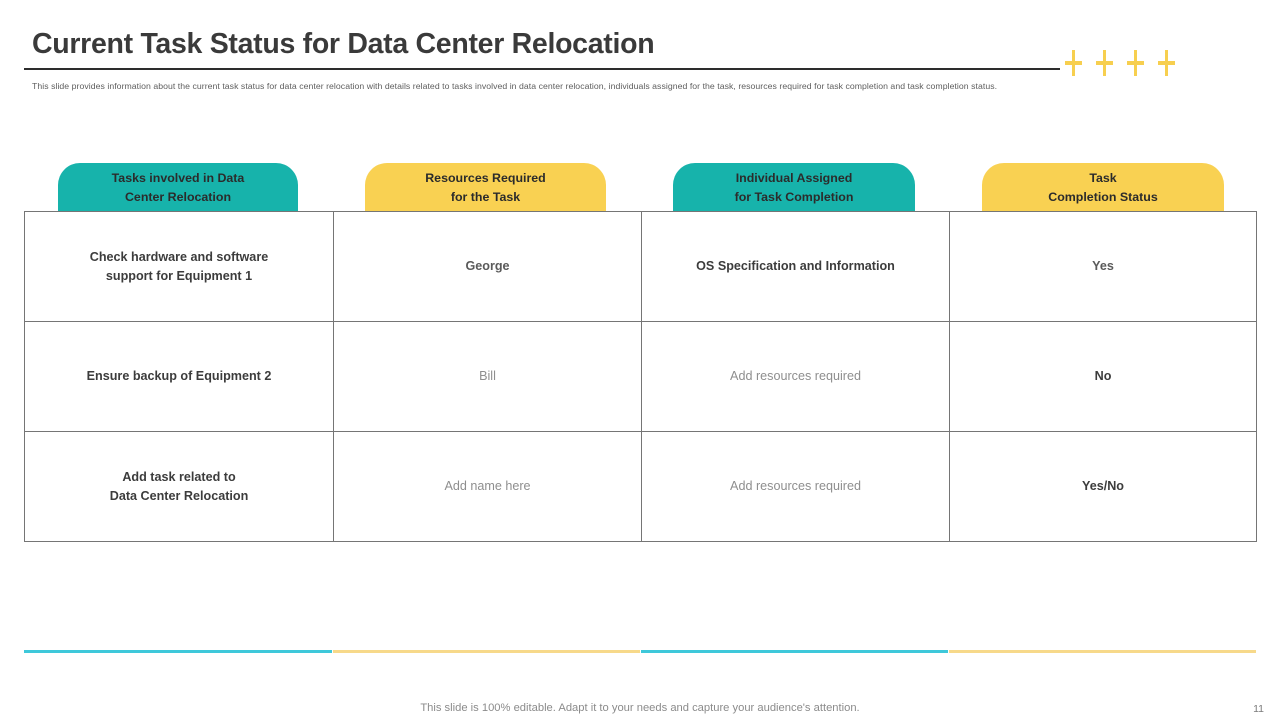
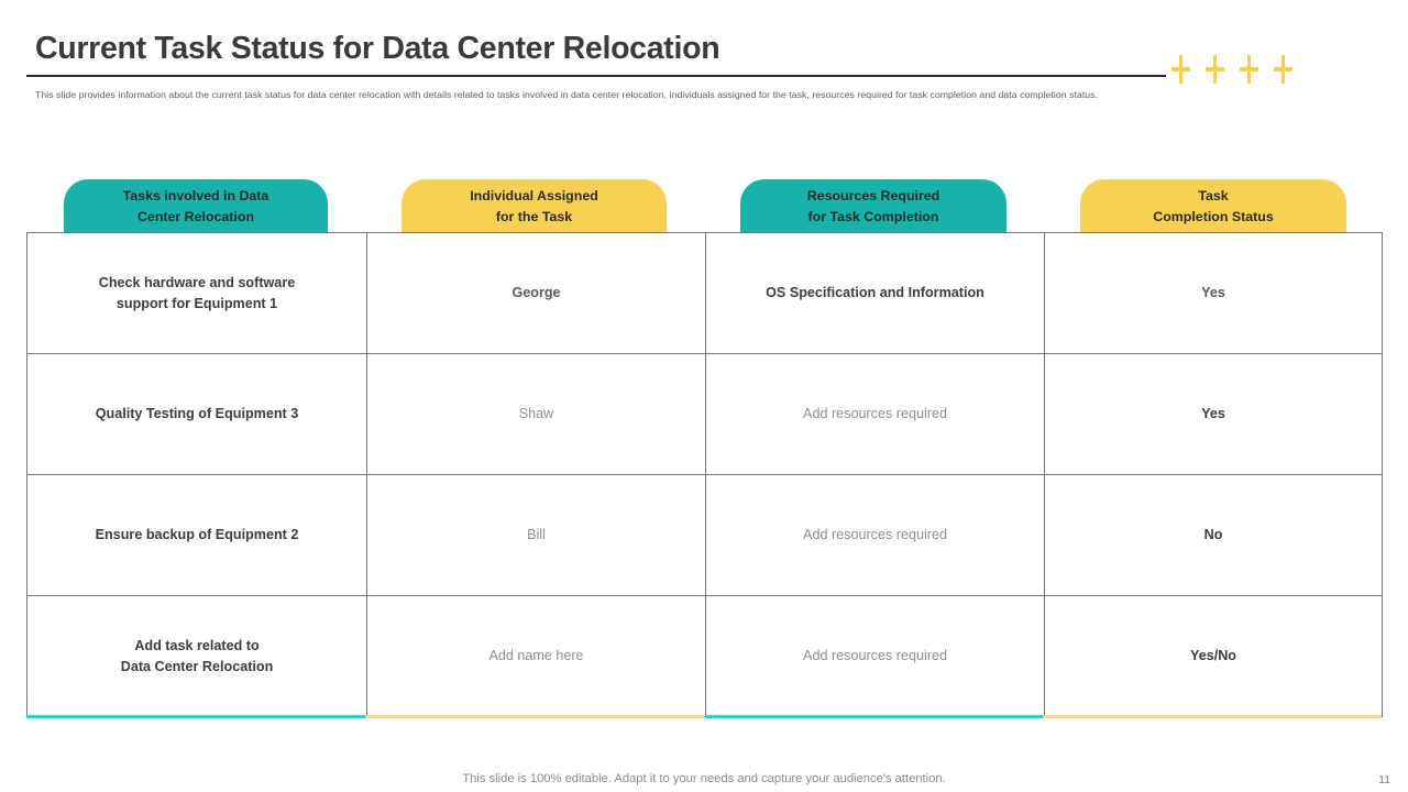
  Current Task Status for Data Center Relocation
- This slide provides information about the current task status for data center relocation with details related to tasks involved in data center relocation, individuals assigned for the task, resources required for task completion and task completion status.
+ This slide provides information about the current task status for data center relocation with details related to tasks involved in data center relocation, individuals assigned for the task, resources required for task completion and data completion status.
  Tasks involved in Data
  Center Relocation
- Resources Required
+ Individual Assigned
  for the Task
- Individual Assigned
+ Resources Required
  for Task Completion
  Task
  Completion Status
  Check hardware and software support for Equipment 1	George	OS Specification and Information	Yes
+ Quality Testing of Equipment 3	Shaw	Add resources required	Yes
  Ensure backup of Equipment 2	Bill	Add resources required	No
  Add task related to Data Center Relocation	Add name here	Add resources required	Yes/No
  This slide is 100% editable. Adapt it to your needs and capture your audience's attention.
  11
